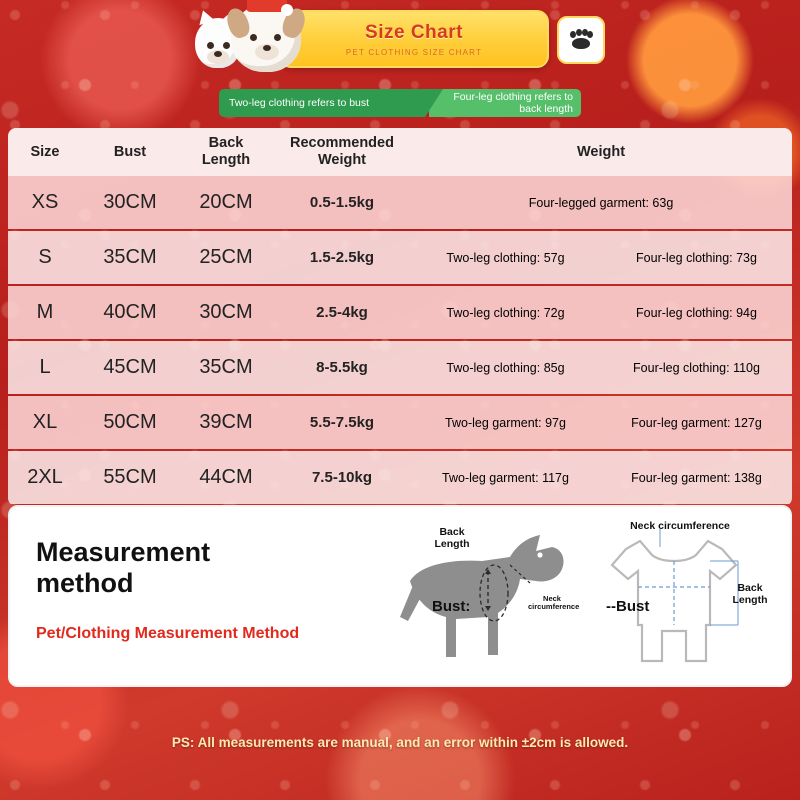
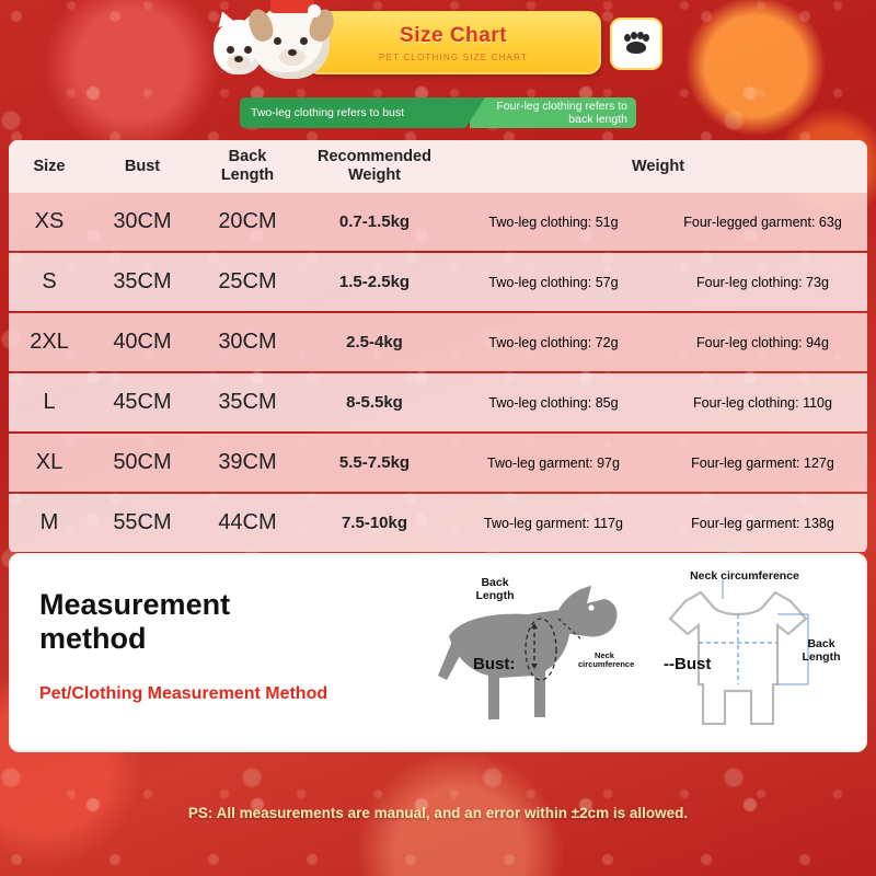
  Size Chart
  PET CLOTHING SIZE CHART
  Two-leg clothing refers to bust
  Four-leg clothing refers to back length
  Size
  Bust
  Back
  Length
  Recommended
  Weight
  Weight
  XS
  30CM
  20CM
- 0.5-1.5kg
+ 0.7-1.5kg
+ Two-leg clothing: 51g
  Four-legged garment: 63g
  S
  35CM
  25CM
  1.5-2.5kg
  Two-leg clothing: 57g
  Four-leg clothing: 73g
- M
+ 2XL
  40CM
  30CM
  2.5-4kg
  Two-leg clothing: 72g
  Four-leg clothing: 94g
  L
  45CM
  35CM
  8-5.5kg
  Two-leg clothing: 85g
  Four-leg clothing: 110g
  XL
  50CM
  39CM
  5.5-7.5kg
  Two-leg garment: 97g
  Four-leg garment: 127g
- 2XL
+ M
  55CM
  44CM
  7.5-10kg
  Two-leg garment: 117g
  Four-leg garment: 138g
  Measurement
  method
  Pet/Clothing Measurement Method
  Back
  Length
  Bust:
  Neck
  circumference
  Neck circumference
  --Bust
  Back
  Length
  PS: All measurements are manual, and an error within ±2cm is allowed.
